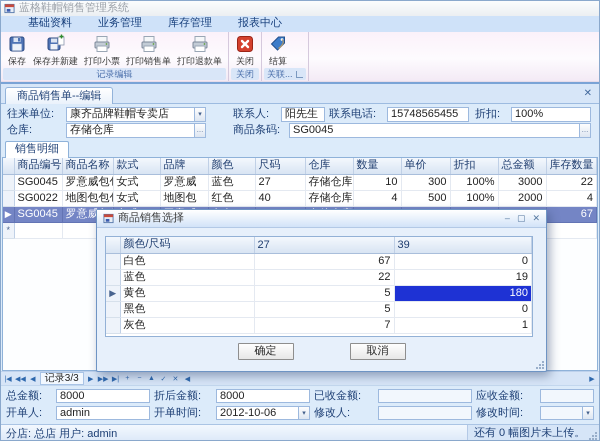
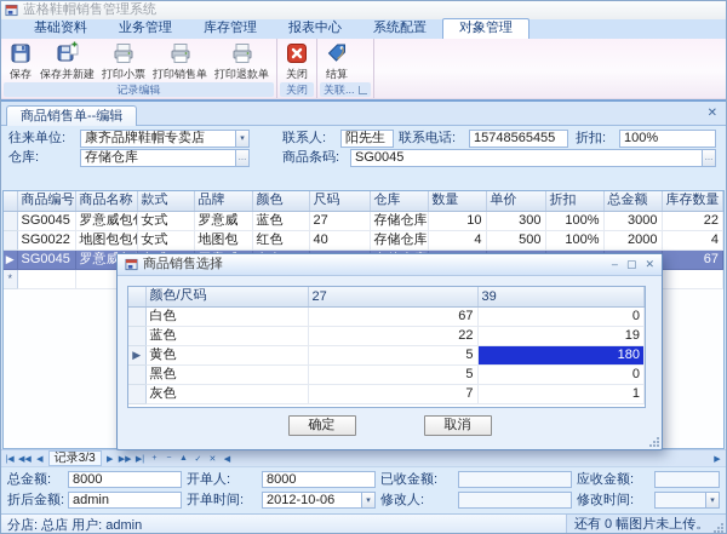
  蓝格鞋帽销售管理系统
  基础资料
  业务管理
  库存管理
  报表中心
+ 系统配置
+ 对象管理
  保存
  保存并新建
  打印小票
  打印销售单
  打印退款单
  记录编辑
  关闭
  关闭
  结算
  关联...
  商品销售单--编辑
  ✕
  往来单位:
  康齐品牌鞋帽专卖店
  联系人:
  阳先生
  联系电话:
  15748565455
  折扣:
  100%
  仓库:
  存储仓库
  商品条码:
  SG0045
- 销售明细
  	商品编号	商品名称	款式	品牌	颜色	尺码	仓库	数量	单价	折扣	总金额	库存数量
  	SG0045	罗意威包	女式	罗意威	蓝色	27	存储仓库	10	300	100%	3000	22
  	SG0022	地图包包	女式	地图包	红色	40	存储仓库	4	500	100%	2000	4
  *
  记录3/3
  总金额:
  8000
- 折后金额:
+ 开单人:
  8000
  已收金额:
  应收金额:
- 开单人:
+ 折后金额:
  admin
  开单时间:
  2012-10-06
  修改人:
  修改时间:
  分店: 总店 用户: admin
  还有 0 幅图片未上传。
  商品销售选择
  –
  ▢
  ✕
  	颜色/尺码	27	39
  	白色	67	0
  	蓝色	22	19
  ▶	黄色	5	180
  	黑色	5	0
  	灰色	7	1
  确定
  取消
